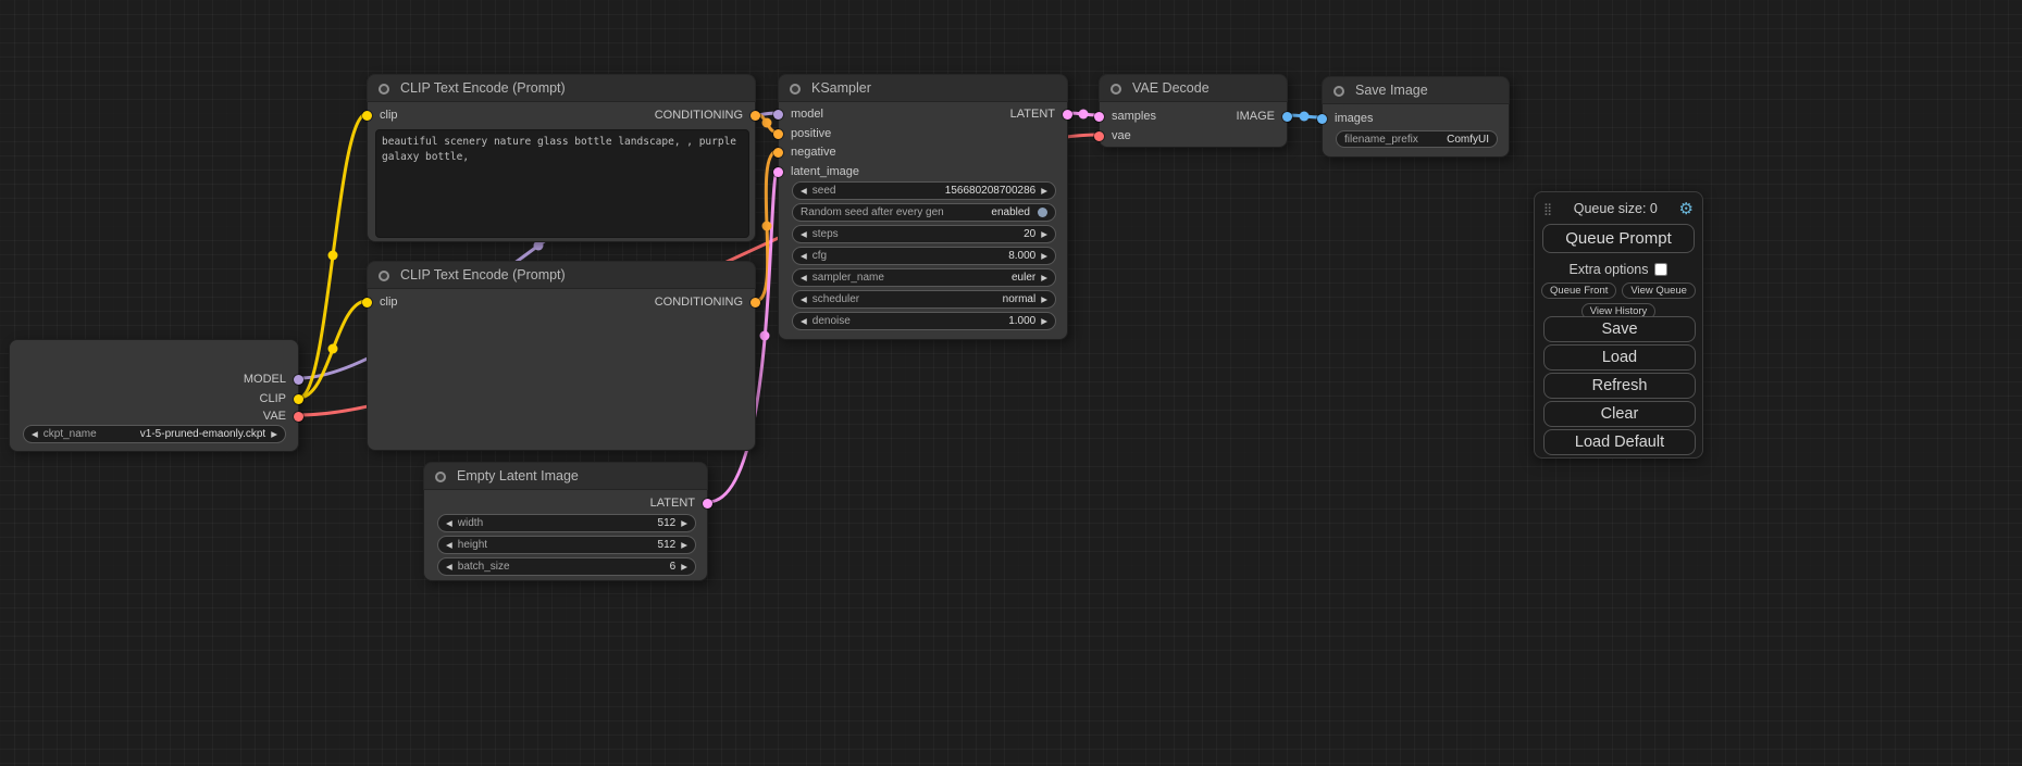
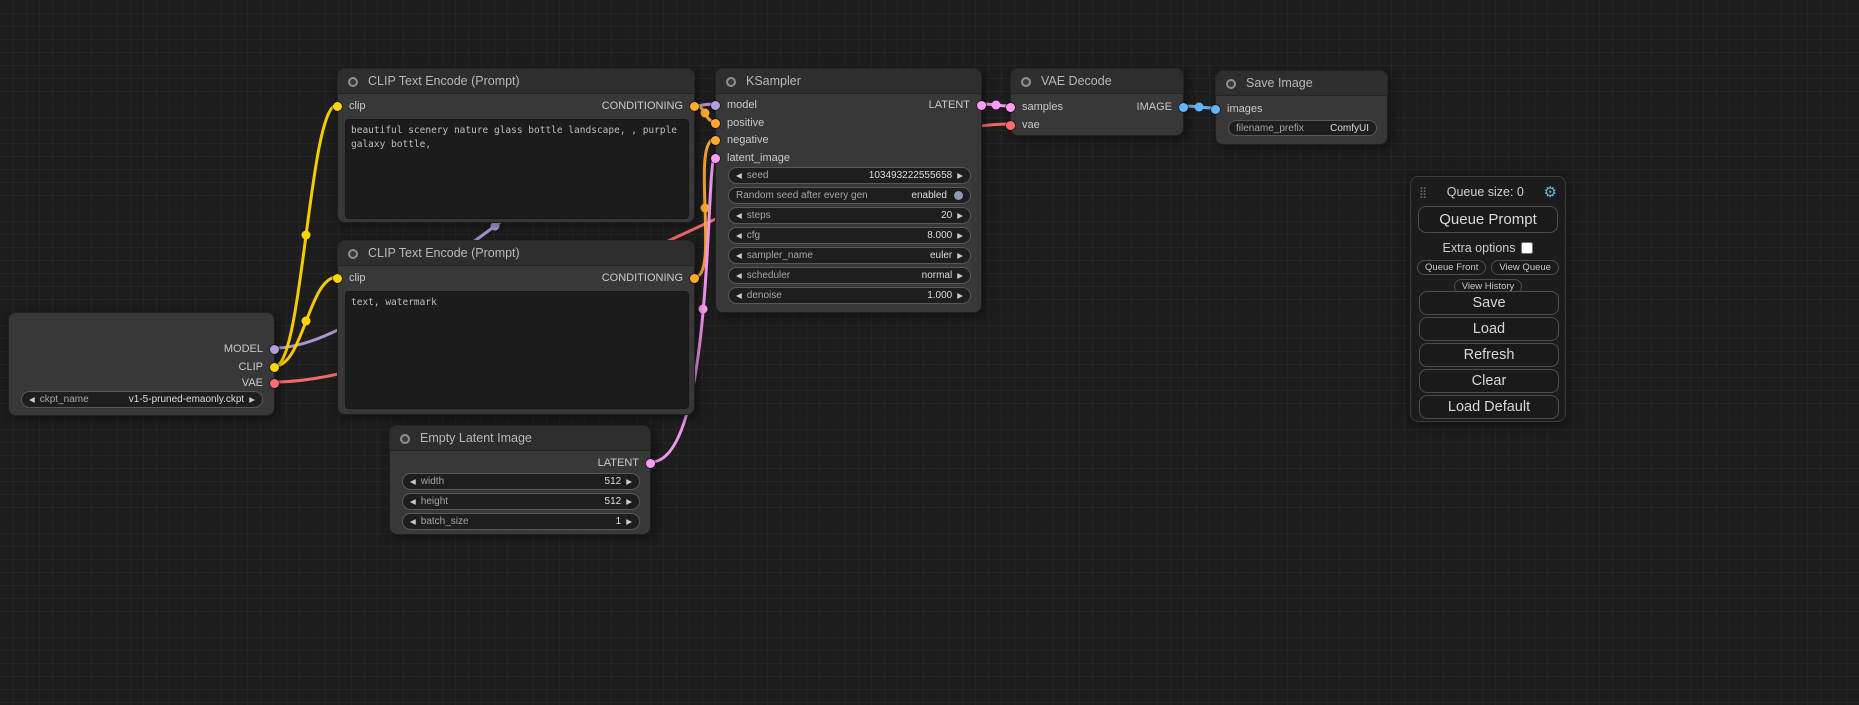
  MODEL
  CLIP
  VAE
  ◀
  ckpt_name
  v1-5-pruned-emaonly.ckpt
  ▶
  CLIP Text Encode (Prompt)
  clip
  CONDITIONING
  CLIP Text Encode (Prompt)
  clip
  CONDITIONING
+ text, watermark
  Empty Latent Image
  LATENT
  ◀
  width
  512
  ▶
  ◀
  height
  512
  ▶
  ◀
  batch_size
- 6
+ 1
  ▶
  KSampler
  model
  positive
  negative
  latent_image
  LATENT
  ◀
  seed
- 156680208700286
+ 103493222555658
  ▶
  Random seed after every gen
  enabled
  ◀
  steps
  20
  ▶
  ◀
  cfg
  8.000
  ▶
  ◀
  sampler_name
  euler
  ▶
  ◀
  scheduler
  normal
  ▶
  ◀
  denoise
  1.000
  ▶
  VAE Decode
  samples
  vae
  IMAGE
  Save Image
  images
  filename_prefix
  ComfyUI
  ⣿
  Queue size: 0
  ⚙
  Queue Prompt
  Extra options
  Queue Front
  View Queue
  View History
  Save
  Load
  Refresh
  Clear
  Load Default
